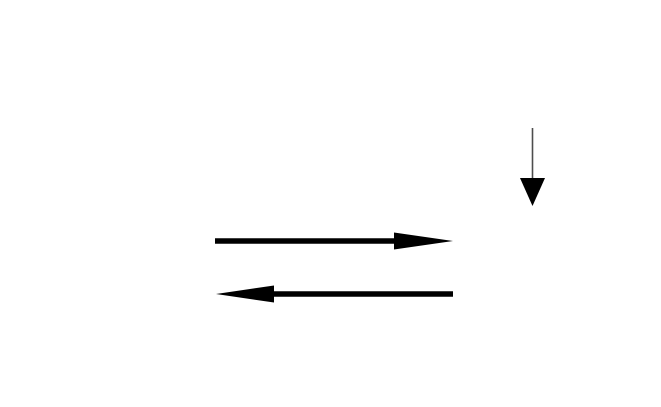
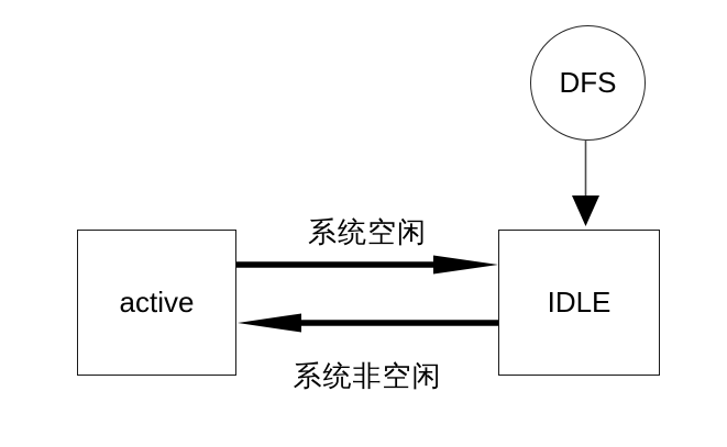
+ DFS
+ active
+ IDLE
+ 系统空闲
+ 系统非空闲
